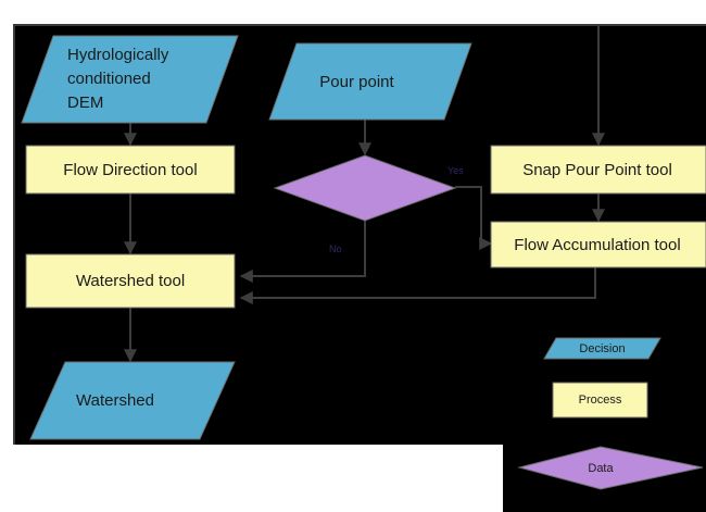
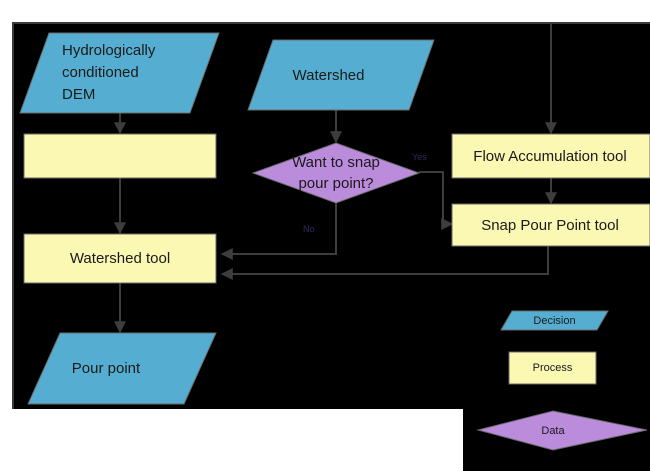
  Hydrologically
  conditioned
  DEM
- Pour point
+ Watershed
- Flow Direction tool
- Snap Pour Point tool
+ Flow Accumulation tool
+ Want to snap
+ pour point?
- Flow Accumulation tool
+ Snap Pour Point tool
  Watershed tool
- Watershed
+ Pour point
  Yes
  No
  Decision
  Process
  Data
